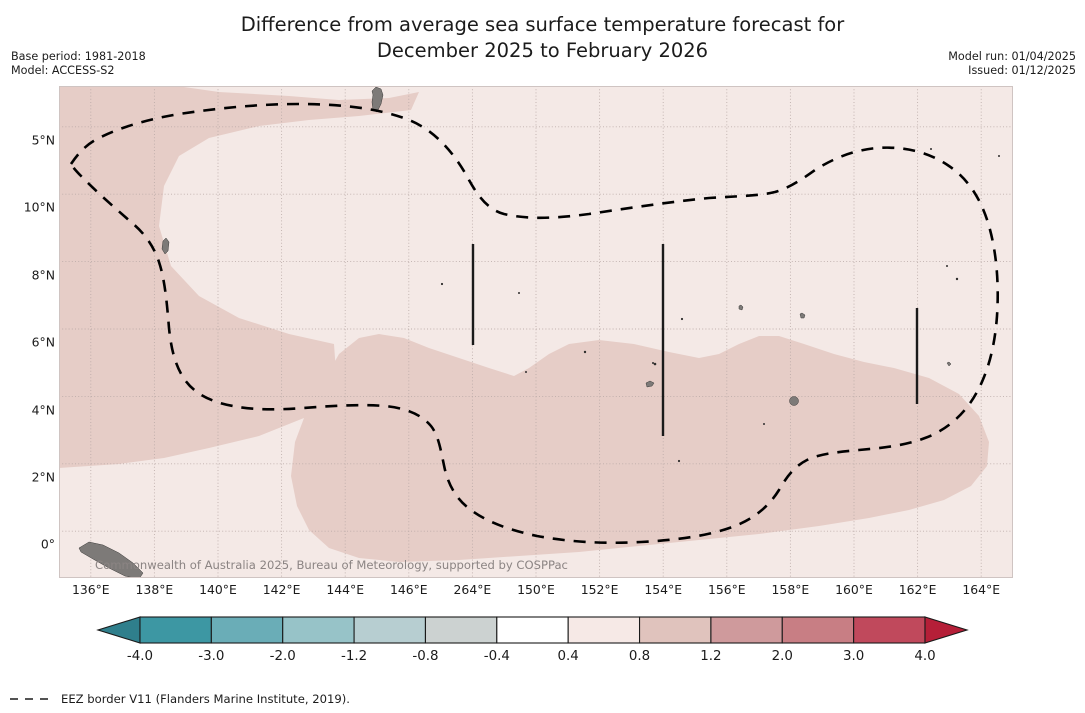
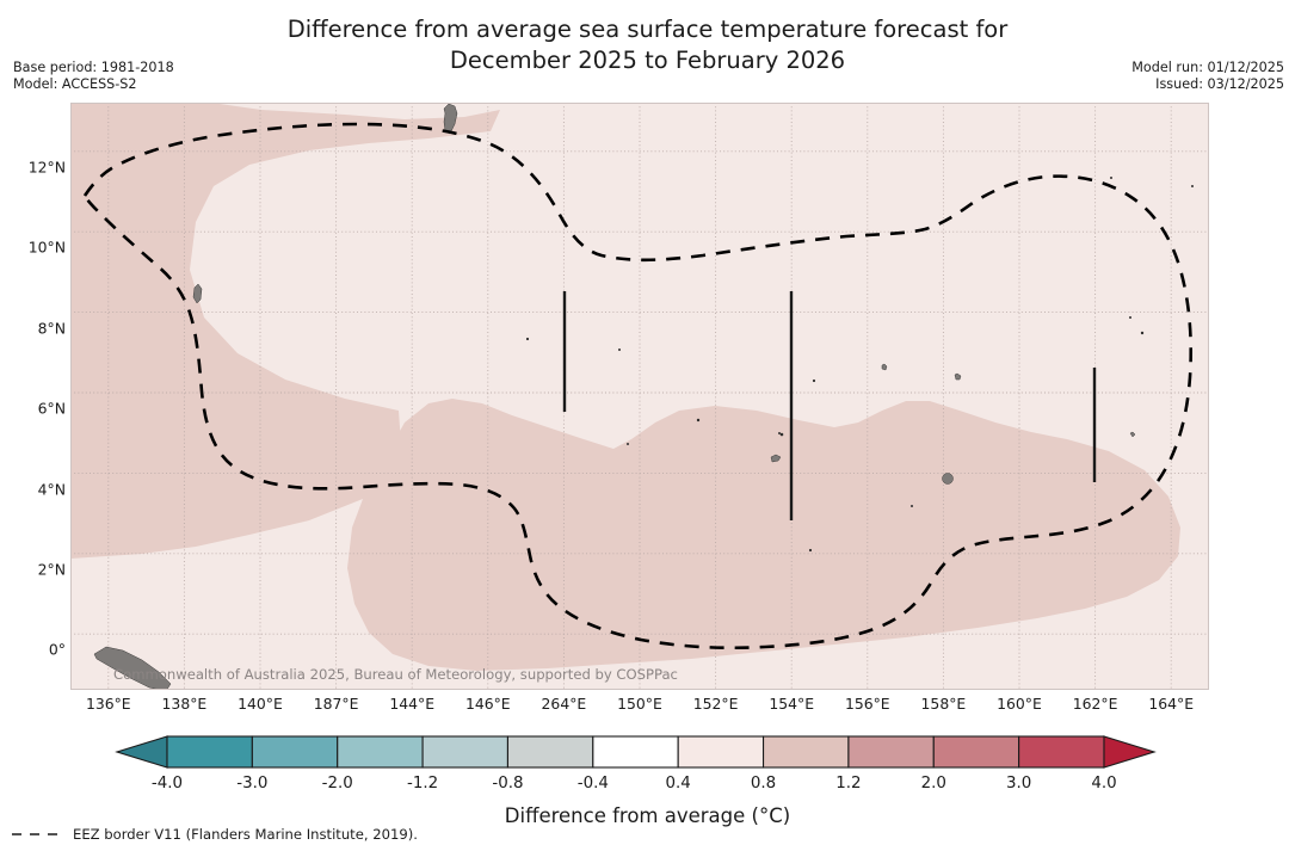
  Difference from average sea surface temperature forecast for
  December 2025 to February 2026
  Base period: 1981-2018
  Model: ACCESS-S2
- Model run: 01/04/2025
+ Model run: 01/12/2025
- Issued: 01/12/2025
+ Issued: 03/12/2025
  Commonwealth of Australia 2025, Bureau of Meteorology, supported by COSPPac
  0°
  2°N
  4°N
  6°N
  8°N
  10°N
- 5°N
+ 12°N
  136°E
  138°E
  140°E
- 142°E
+ 187°E
  144°E
  146°E
  264°E
  150°E
  152°E
  154°E
  156°E
  158°E
  160°E
  162°E
  164°E
  -4.0
  -3.0
  -2.0
  -1.2
  -0.8
  -0.4
  0.4
  0.8
  1.2
  2.0
  3.0
  4.0
+ Difference from average (°C)
  EEZ border V11 (Flanders Marine Institute, 2019).
